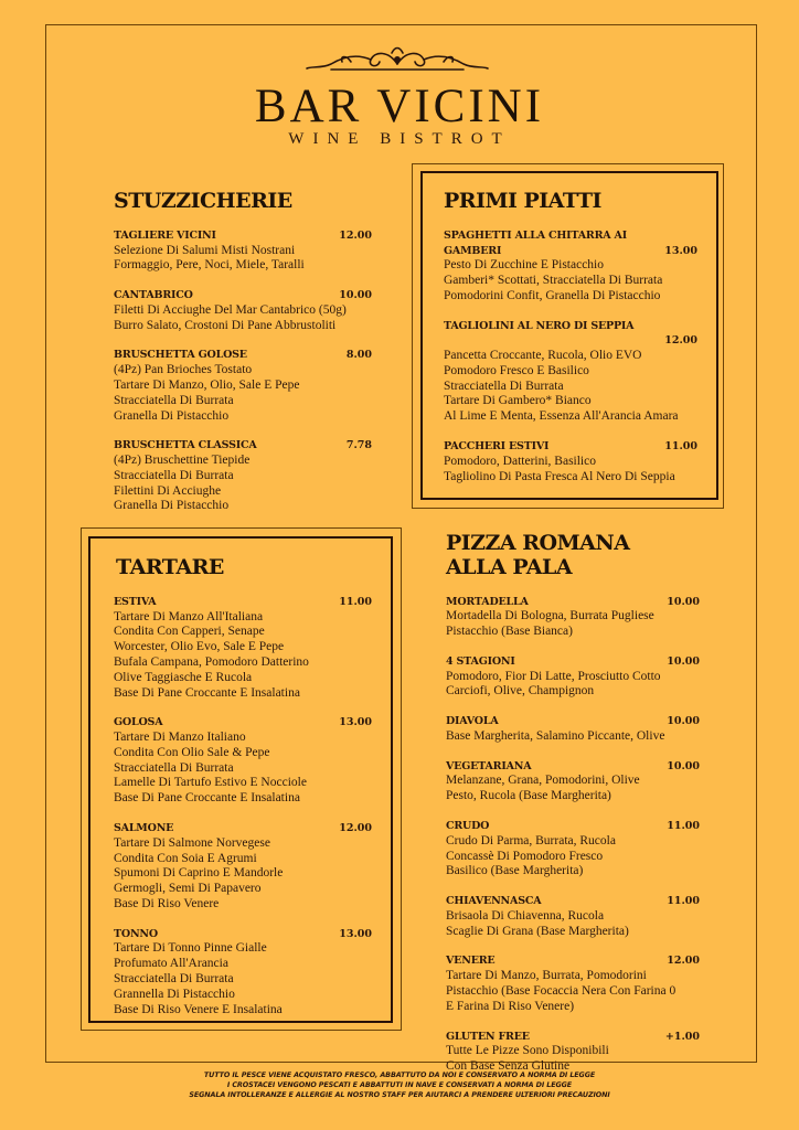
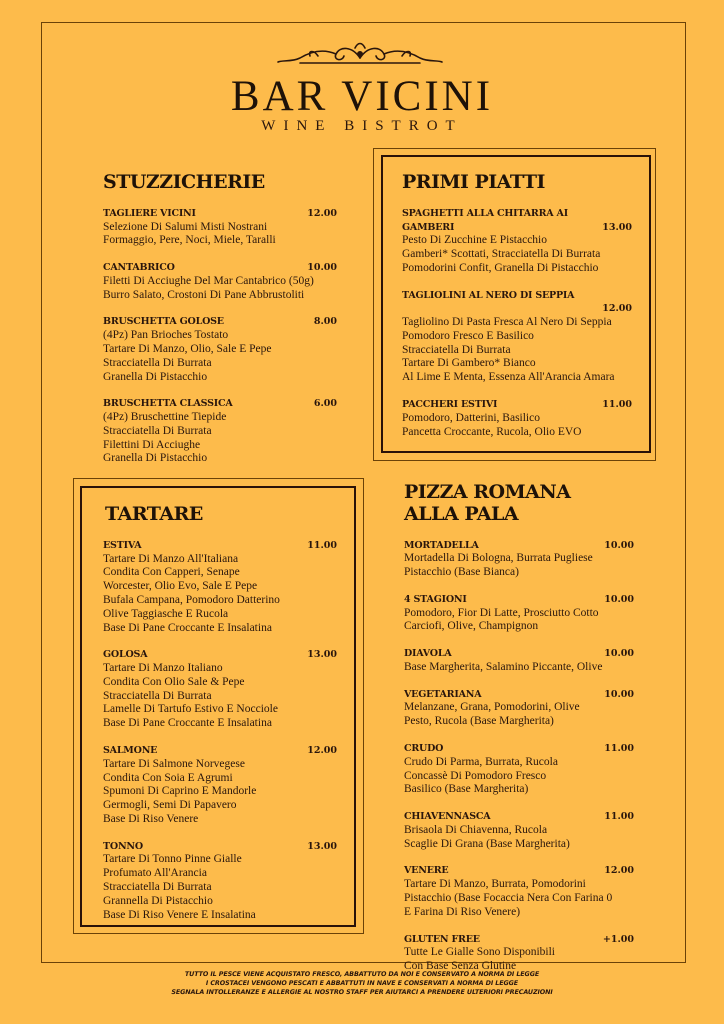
  BAR VICINI
  WINE BISTROT
  STUZZICHERIE
  TAGLIERE VICINI
  12.00
  Selezione Di Salumi Misti Nostrani
  Formaggio, Pere, Noci, Miele, Taralli
  CANTABRICO
  10.00
  Filetti Di Acciughe Del Mar Cantabrico (50g)
  Burro Salato, Crostoni Di Pane Abbrustoliti
  BRUSCHETTA GOLOSE
  8.00
  (4Pz) Pan Brioches Tostato
  Tartare Di Manzo, Olio, Sale E Pepe
  Stracciatella Di Burrata
  Granella Di Pistacchio
  BRUSCHETTA CLASSICA
- 7.78
+ 6.00
  (4Pz) Bruschettine Tiepide
  Stracciatella Di Burrata
  Filettini Di Acciughe
  Granella Di Pistacchio
  PRIMI PIATTI
  SPAGHETTI ALLA CHITARRA AI
  GAMBERI
  13.00
  Pesto Di Zucchine E Pistacchio
  Gamberi* Scottati, Stracciatella Di Burrata
  Pomodorini Confit, Granella Di Pistacchio
  TAGLIOLINI AL NERO DI SEPPIA
  12.00
- Pancetta Croccante, Rucola, Olio EVO
+ Tagliolino Di Pasta Fresca Al Nero Di Seppia
  Pomodoro Fresco E Basilico
  Stracciatella Di Burrata
  Tartare Di Gambero* Bianco
  Al Lime E Menta, Essenza All'Arancia Amara
  PACCHERI ESTIVI
  11.00
  Pomodoro, Datterini, Basilico
- Tagliolino Di Pasta Fresca Al Nero Di Seppia
+ Pancetta Croccante, Rucola, Olio EVO
  TARTARE
  ESTIVA
  11.00
  Tartare Di Manzo All'Italiana
  Condita Con Capperi, Senape
  Worcester, Olio Evo, Sale E Pepe
  Bufala Campana, Pomodoro Datterino
  Olive Taggiasche E Rucola
  Base Di Pane Croccante E Insalatina
  GOLOSA
  13.00
  Tartare Di Manzo Italiano
  Condita Con Olio Sale & Pepe
  Stracciatella Di Burrata
  Lamelle Di Tartufo Estivo E Nocciole
  Base Di Pane Croccante E Insalatina
  SALMONE
  12.00
  Tartare Di Salmone Norvegese
  Condita Con Soia E Agrumi
  Spumoni Di Caprino E Mandorle
  Germogli, Semi Di Papavero
  Base Di Riso Venere
  TONNO
  13.00
  Tartare Di Tonno Pinne Gialle
  Profumato All'Arancia
  Stracciatella Di Burrata
  Grannella Di Pistacchio
  Base Di Riso Venere E Insalatina
  PIZZA ROMANA
  ALLA PALA
  MORTADELLA
  10.00
  Mortadella Di Bologna, Burrata Pugliese
  Pistacchio (Base Bianca)
  4 STAGIONI
  10.00
  Pomodoro, Fior Di Latte, Prosciutto Cotto
  Carciofi, Olive, Champignon
  DIAVOLA
  10.00
  Base Margherita, Salamino Piccante, Olive
  VEGETARIANA
  10.00
  Melanzane, Grana, Pomodorini, Olive
  Pesto, Rucola (Base Margherita)
  CRUDO
  11.00
  Crudo Di Parma, Burrata, Rucola
  Concassè Di Pomodoro Fresco
  Basilico (Base Margherita)
  CHIAVENNASCA
  11.00
  Brisaola Di Chiavenna, Rucola
  Scaglie Di Grana (Base Margherita)
  VENERE
  12.00
  Tartare Di Manzo, Burrata, Pomodorini
  Pistacchio (Base Focaccia Nera Con Farina 0
  E Farina Di Riso Venere)
  GLUTEN FREE
  +1.00
- Tutte Le Pizze Sono Disponibili
+ Tutte Le Gialle Sono Disponibili
  Con Base Senza Glutine
  TUTTO IL PESCE VIENE ACQUISTATO FRESCO, ABBATTUTO DA NOI E CONSERVATO A NORMA DI LEGGE
  I CROSTACEI VENGONO PESCATI E ABBATTUTI IN NAVE E CONSERVATI A NORMA DI LEGGE
  SEGNALA INTOLLERANZE E ALLERGIE AL NOSTRO STAFF PER AIUTARCI A PRENDERE ULTERIORI PRECAUZIONI
